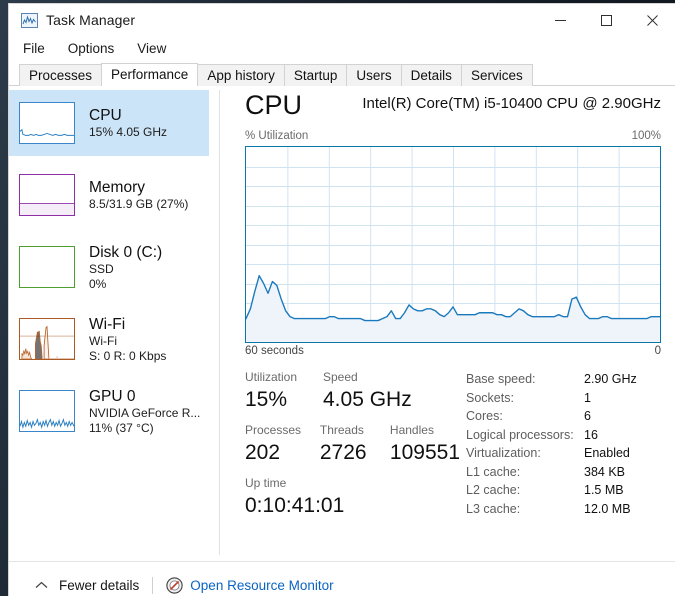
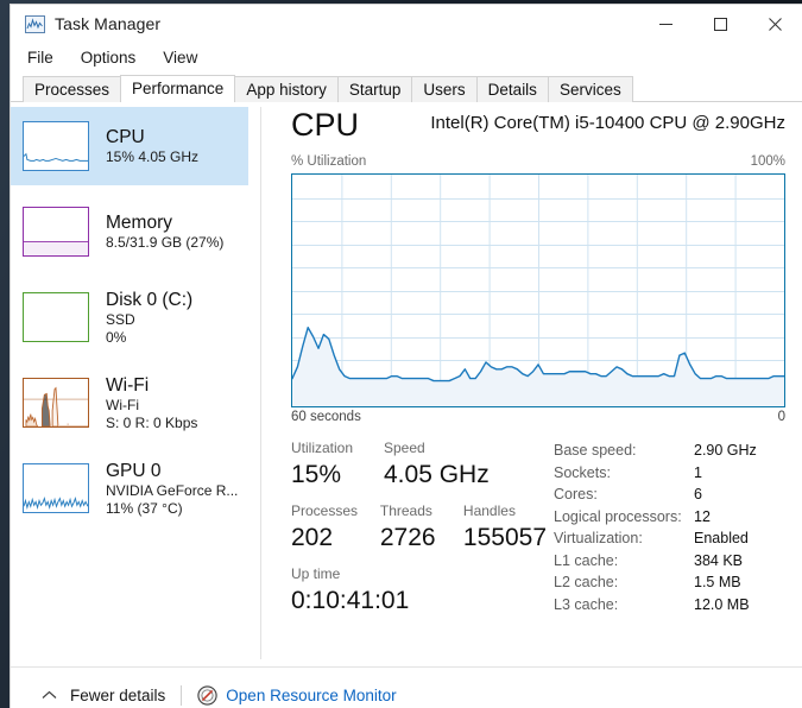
  Task Manager
  File
  Options
  View
  Processes
  Performance
  App history
  Startup
  Users
  Details
  Services
  CPU
  15% 4.05 GHz
  Memory
  8.5/31.9 GB (27%)
  Disk 0 (C:)
  SSD
  0%
  Wi-Fi
  Wi-Fi
  S: 0 R: 0 Kbps
  GPU 0
  NVIDIA GeForce R...
  11% (37 °C)
  CPU
  Intel(R) Core(TM) i5-10400 CPU @ 2.90GHz
  % Utilization
  100%
  60 seconds
  0
  Utilization
  15%
  Speed
  4.05 GHz
  Processes
  202
  Threads
  2726
  Handles
- 109551
+ 155057
  Up time
  0:10:41:01
  Base speed:
  2.90 GHz
  Sockets:
  1
  Cores:
  6
  Logical processors:
- 16
+ 12
  Virtualization:
  Enabled
  L1 cache:
  384 KB
  L2 cache:
  1.5 MB
  L3 cache:
  12.0 MB
  Fewer details
  Open Resource Monitor
